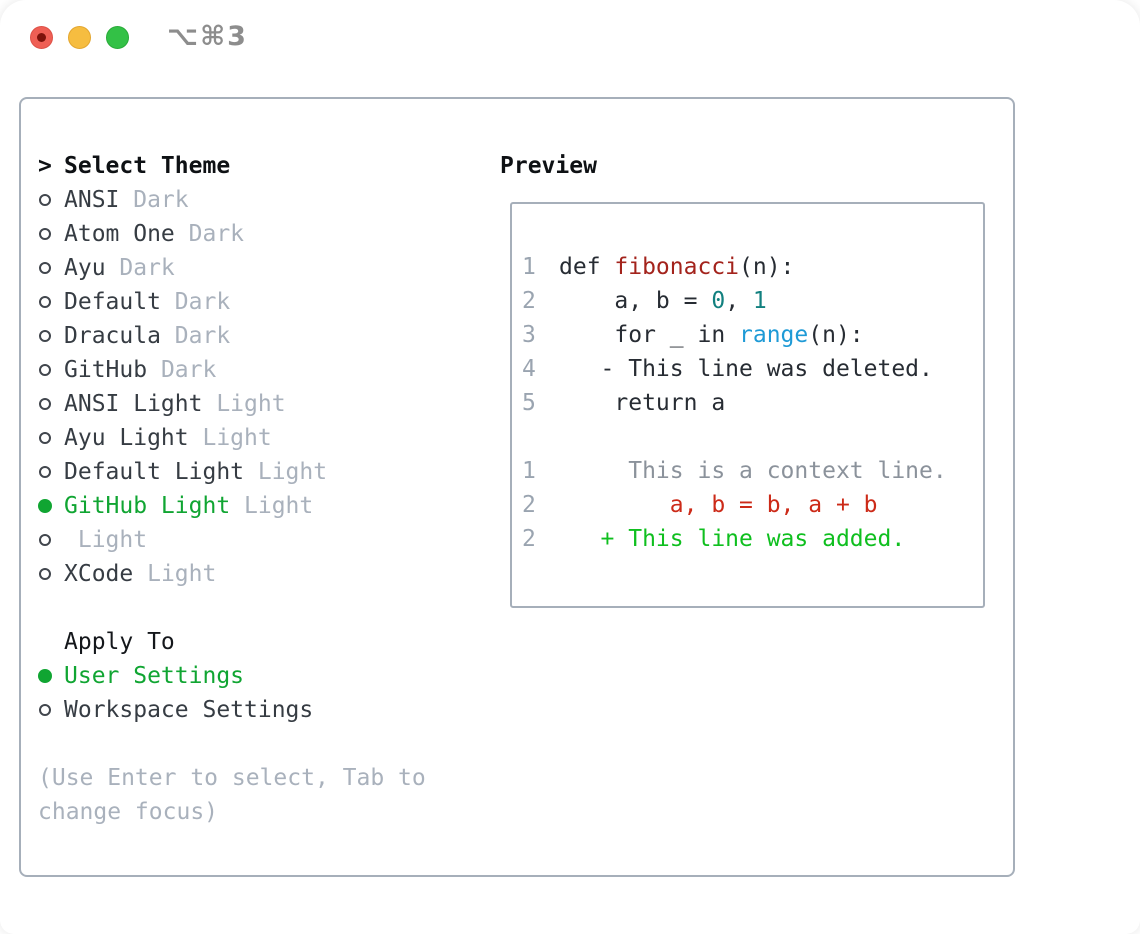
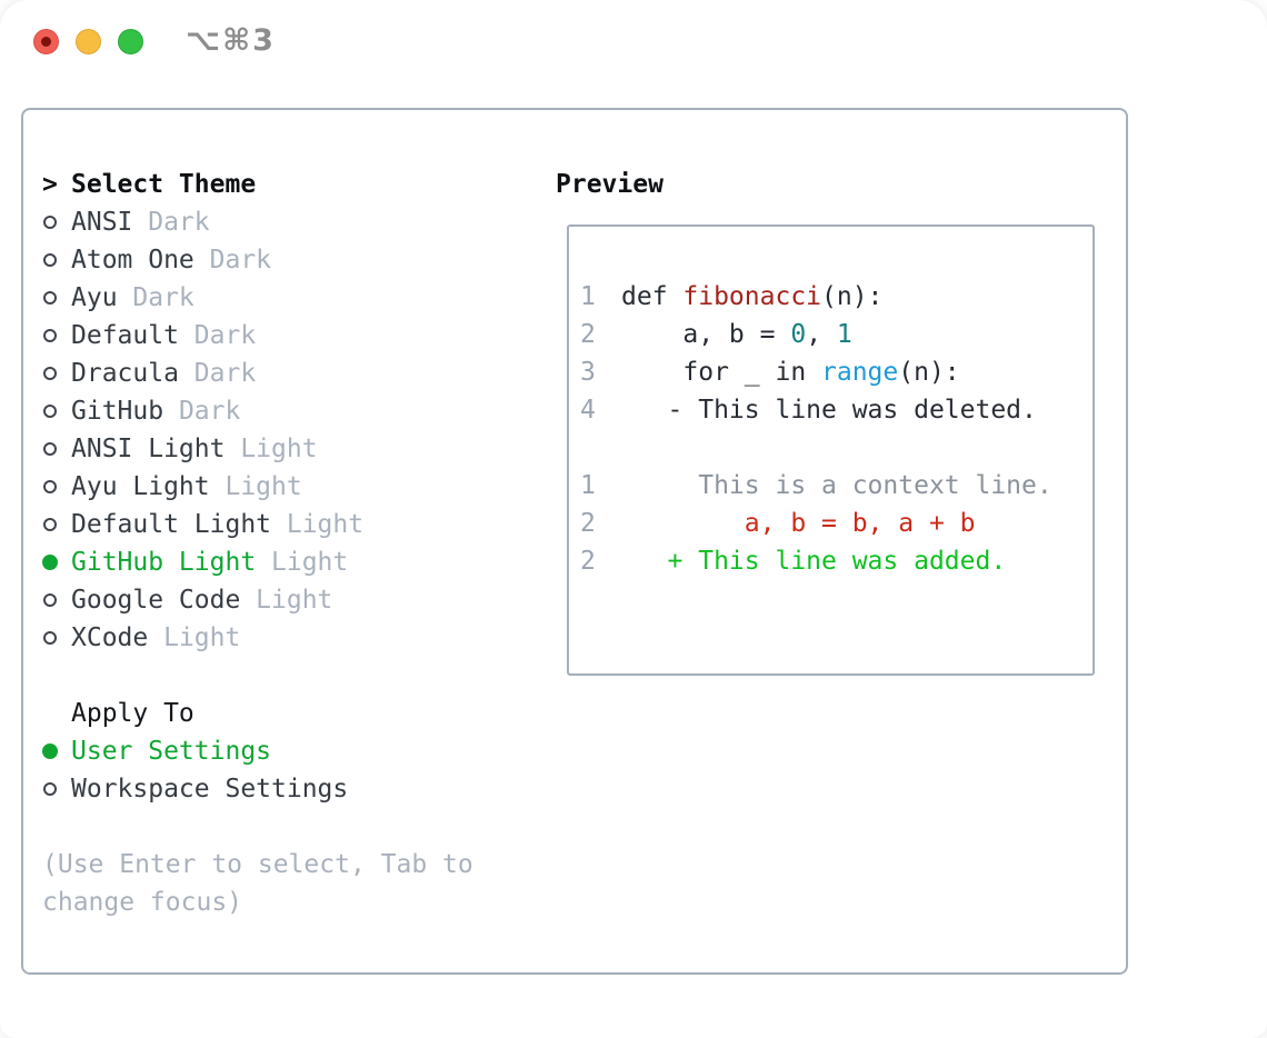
  ⌥⌘3
  >
  Select Theme
  ANSI
  Dark
  Atom One
  Dark
  Ayu
  Dark
  Default
  Dark
  Dracula
  Dark
  GitHub
  Dark
  ANSI Light
  Light
  Ayu Light
  Light
  Default Light
  Light
  GitHub Light
  Light
+ Google Code
  Light
  XCode
  Light
  Apply To
  User Settings
  Workspace Settings
  (Use Enter to select, Tab to
  change focus)
  Preview
  1
  def fibonacci(n):
  2
  a, b = 0, 1
  3
  for _ in range(n):
  4
  - This line was deleted.
- 5
- return a
  1
  This is a context line.
  2
  a, b = b, a + b
  2
  + This line was added.
